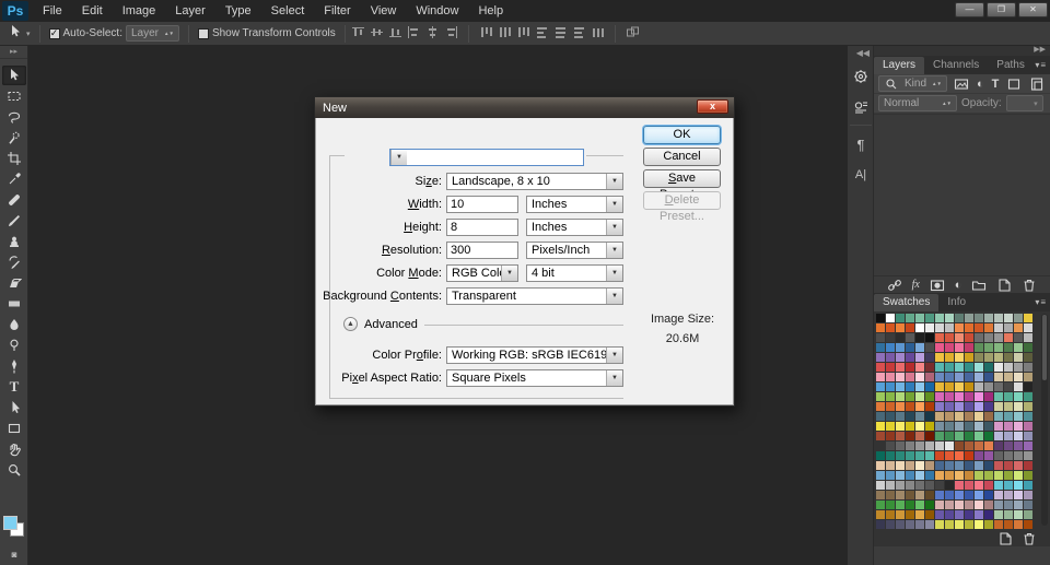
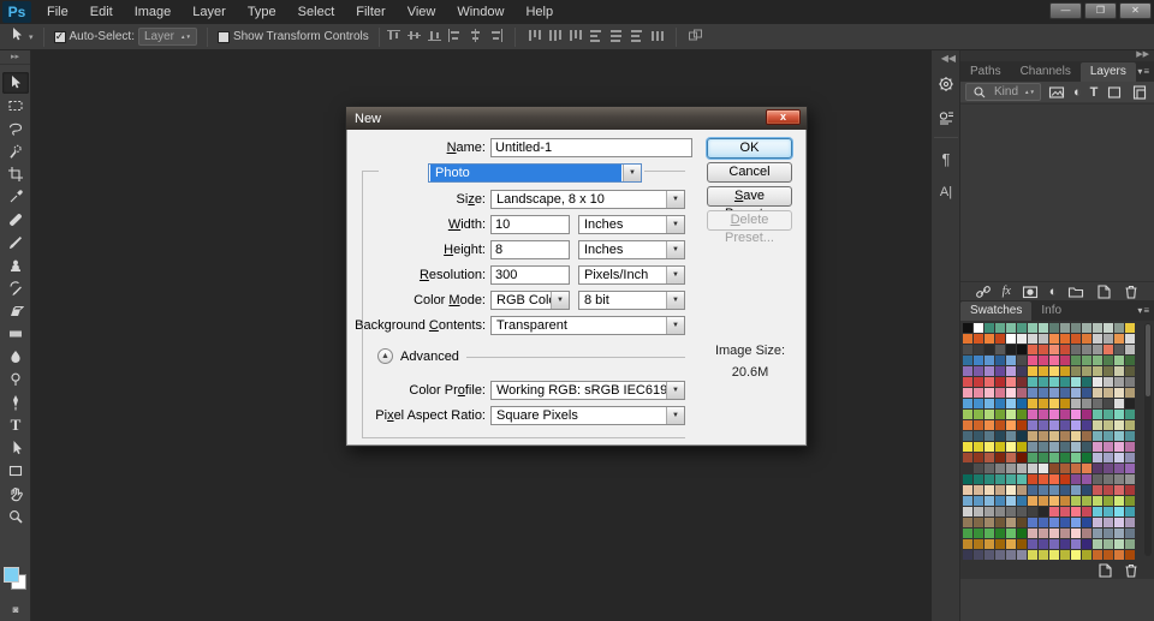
  Ps
  File
  Edit
  Image
  Layer
  Type
  Select
  Filter
  View
  Window
  Help
  —
  ❐
  ✕
  ✓
  Auto-Select:
  Layer
  Show Transform Controls
  T
  ◙
  ◀◀
  ¶
  A|
  ▾≡
- Layers
+ Paths
  Channels
- Paths
+ Layers
  Kind
  ◐
  T
- Normal
- Opacity:
  fx
  ◐
  ▾≡
  Swatches
  Info
  New
  x
+ Name:
+ Untitled-1
+ Photo
  Size:
  Landscape, 8 x 10
  Width:
  10
  Inches
  Height:
  8
  Inches
  Resolution:
  300
  Pixels/Inch
  Color Mode:
  RGB Col
- 4 bit
+ 8 bit
  Background Contents:
  Transparent
  Advanced
  Color Profile:
  Working RGB: sRGB IEC619
  Pixel Aspect Ratio:
  Square Pixels
  OK
  Cancel
  Delete Preset...
  Image Size:
  20.6M
